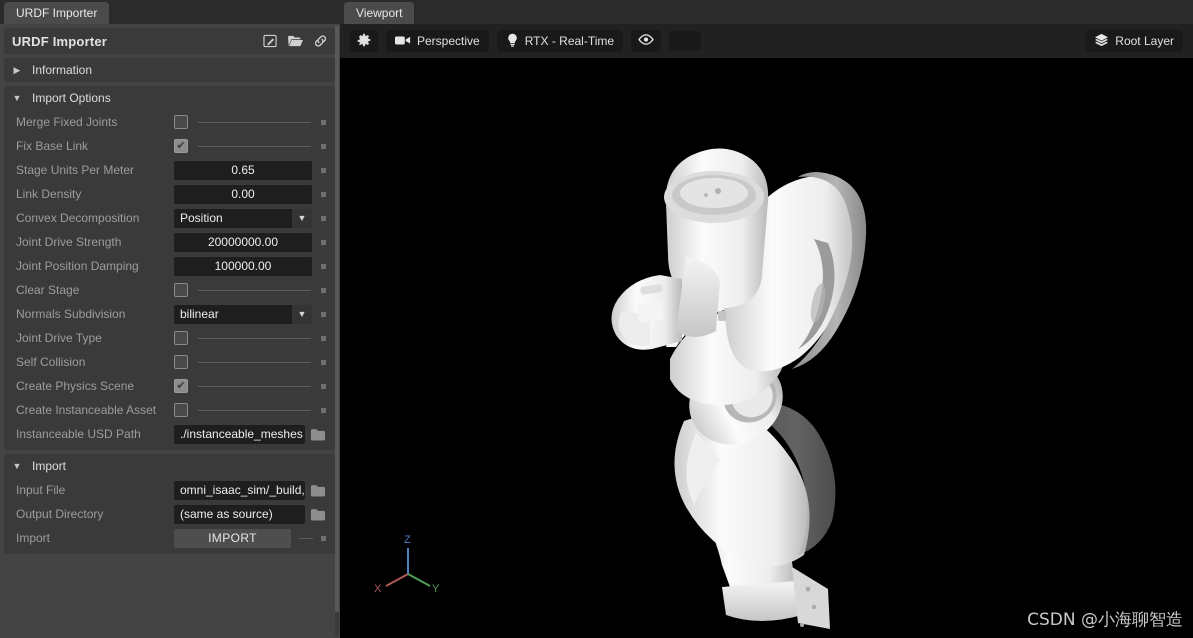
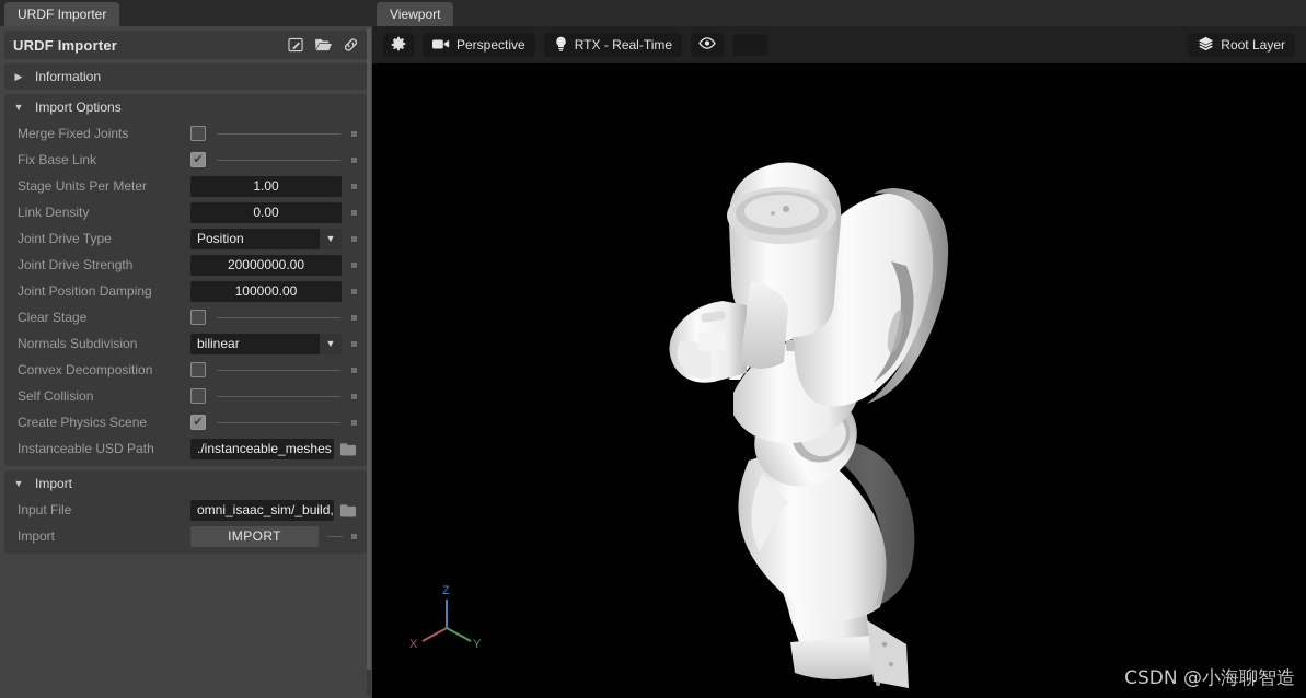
  URDF Importer
  URDF Importer
  ▶
  Information
  ▼
  Import Options
  Merge Fixed Joints
  Fix Base Link
  ✔
  Stage Units Per Meter
- 0.65
+ 1.00
  Link Density
  0.00
- Convex Decomposition
+ Joint Drive Type
  Position
  ▼
  Joint Drive Strength
  20000000.00
  Joint Position Damping
  100000.00
  Clear Stage
  Normals Subdivision
  bilinear
  ▼
- Joint Drive Type
+ Convex Decomposition
  Self Collision
  Create Physics Scene
  ✔
- Create Instanceable Asset
  Instanceable USD Path
  ./instanceable_meshes
  ▼
  Import
  Input File
  omni_isaac_sim/_build,
- Output Directory
- (same as source)
  Import
  IMPORT
  Viewport
  Perspective
  RTX - Real-Time
  Root Layer
  Z
  X
  Y
  CSDN @小海聊智造
